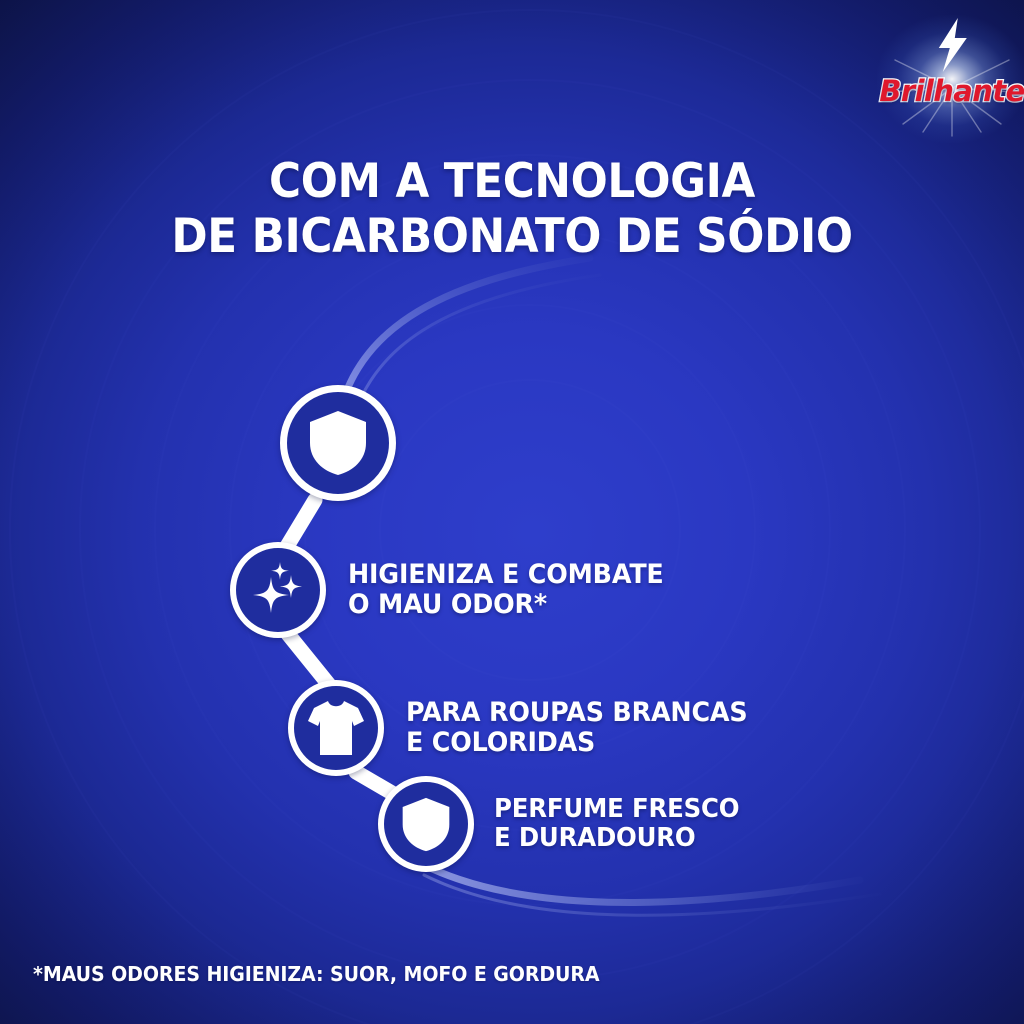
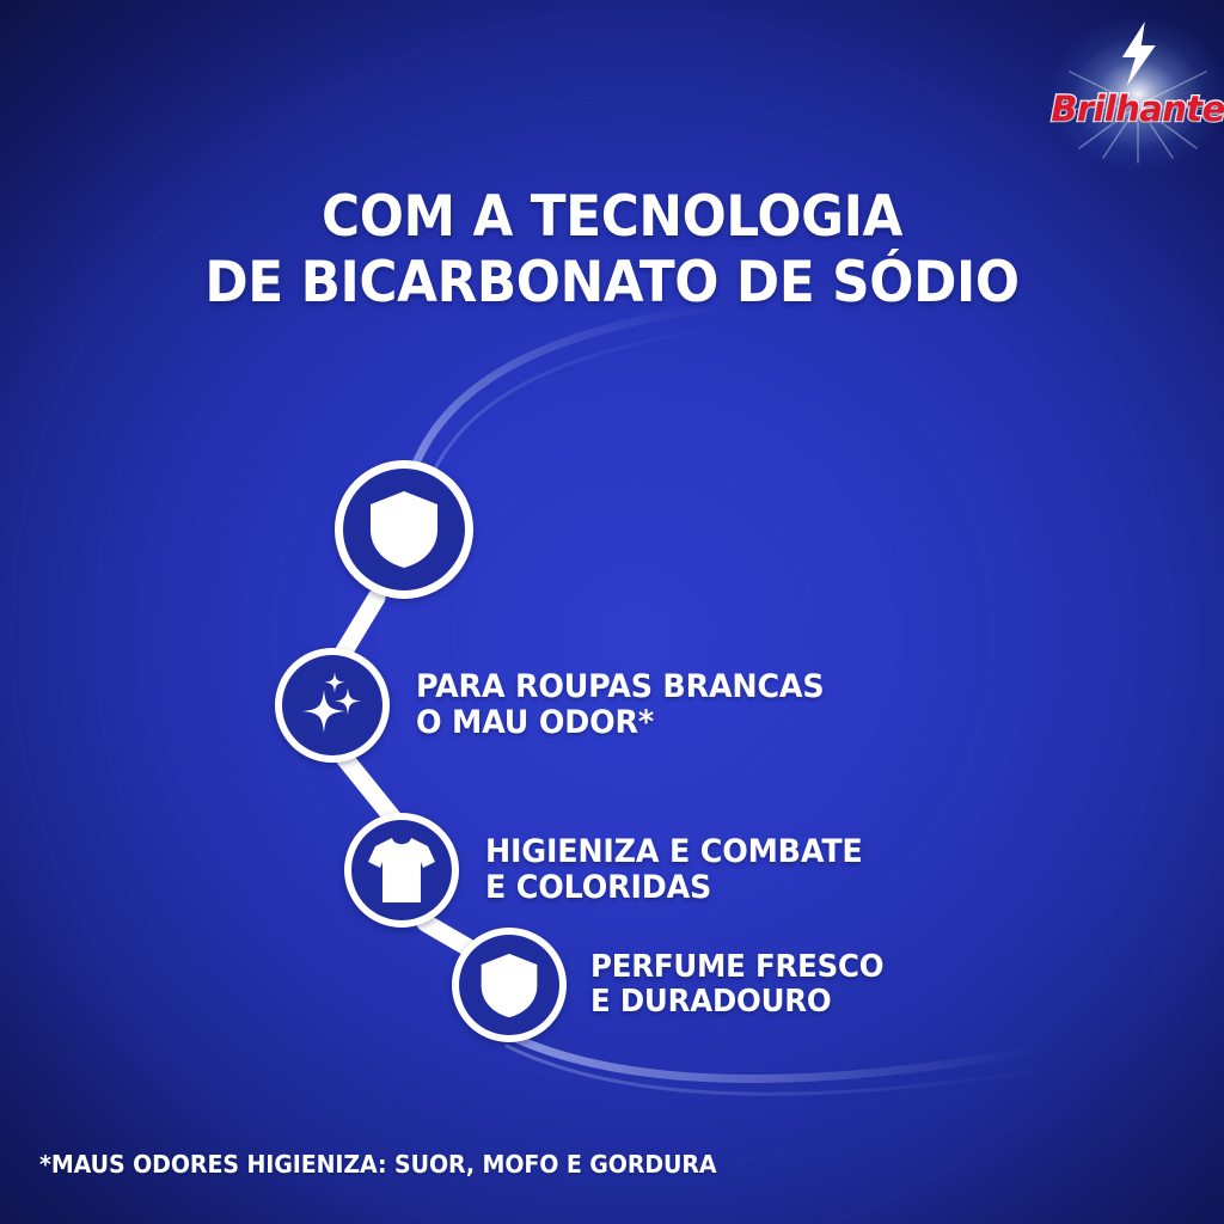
  Brilhante
  COM A TECNOLOGIA
  DE BICARBONATO DE SÓDIO
- HIGIENIZA E COMBATE
+ PARA ROUPAS BRANCAS
  O MAU ODOR*
- PARA ROUPAS BRANCAS
+ HIGIENIZA E COMBATE
  E COLORIDAS
  PERFUME FRESCO
  E DURADOURO
  *MAUS ODORES HIGIENIZA: SUOR, MOFO E GORDURA
